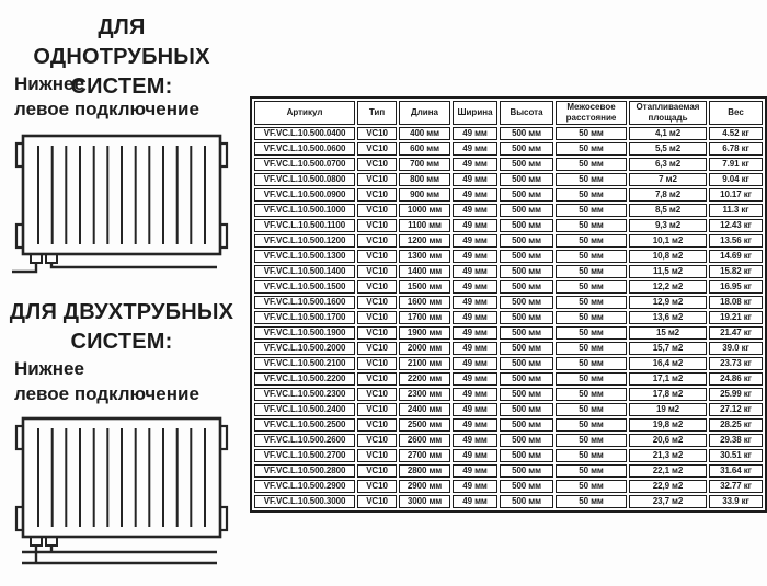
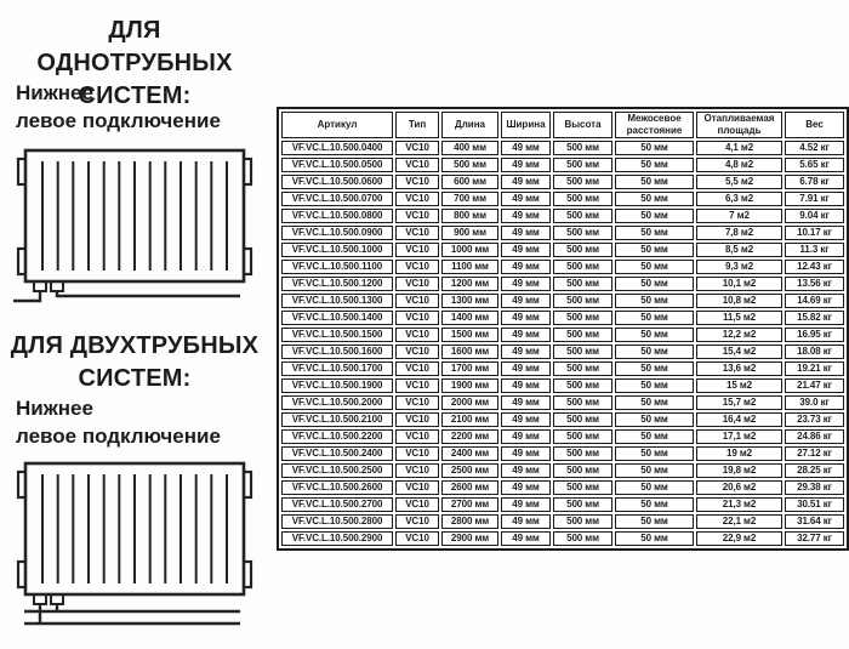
  ДЛЯ ОДНОТРУБНЫХ
  СИСТЕМ:
  Нижнее
  левое подключение
  ДЛЯ ДВУХТРУБНЫХ
  СИСТЕМ:
  Нижнее
  левое подключение
  Артикул	Тип	Длина	Ширина	Высота	Межосевое расстояние	Отапливаемая площадь	Вес
  VF.VC.L.10.500.0400	VC10	400 мм	49 мм	500 мм	50 мм	4,1 м2	4.52 кг
+ VF.VC.L.10.500.0500	VC10	500 мм	49 мм	500 мм	50 мм	4,8 м2	5.65 кг
  VF.VC.L.10.500.0600	VC10	600 мм	49 мм	500 мм	50 мм	5,5 м2	6.78 кг
  VF.VC.L.10.500.0700	VC10	700 мм	49 мм	500 мм	50 мм	6,3 м2	7.91 кг
  VF.VC.L.10.500.0800	VC10	800 мм	49 мм	500 мм	50 мм	7 м2	9.04 кг
  VF.VC.L.10.500.0900	VC10	900 мм	49 мм	500 мм	50 мм	7,8 м2	10.17 кг
  VF.VC.L.10.500.1000	VC10	1000 мм	49 мм	500 мм	50 мм	8,5 м2	11.3 кг
  VF.VC.L.10.500.1100	VC10	1100 мм	49 мм	500 мм	50 мм	9,3 м2	12.43 кг
  VF.VC.L.10.500.1200	VC10	1200 мм	49 мм	500 мм	50 мм	10,1 м2	13.56 кг
  VF.VC.L.10.500.1300	VC10	1300 мм	49 мм	500 мм	50 мм	10,8 м2	14.69 кг
  VF.VC.L.10.500.1400	VC10	1400 мм	49 мм	500 мм	50 мм	11,5 м2	15.82 кг
  VF.VC.L.10.500.1500	VC10	1500 мм	49 мм	500 мм	50 мм	12,2 м2	16.95 кг
- VF.VC.L.10.500.1600	VC10	1600 мм	49 мм	500 мм	50 мм	12,9 м2	18.08 кг
+ VF.VC.L.10.500.1600	VC10	1600 мм	49 мм	500 мм	50 мм	15,4 м2	18.08 кг
  VF.VC.L.10.500.1700	VC10	1700 мм	49 мм	500 мм	50 мм	13,6 м2	19.21 кг
  VF.VC.L.10.500.1900	VC10	1900 мм	49 мм	500 мм	50 мм	15 м2	21.47 кг
  VF.VC.L.10.500.2000	VC10	2000 мм	49 мм	500 мм	50 мм	15,7 м2	39.0 кг
  VF.VC.L.10.500.2100	VC10	2100 мм	49 мм	500 мм	50 мм	16,4 м2	23.73 кг
  VF.VC.L.10.500.2200	VC10	2200 мм	49 мм	500 мм	50 мм	17,1 м2	24.86 кг
- VF.VC.L.10.500.2300	VC10	2300 мм	49 мм	500 мм	50 мм	17,8 м2	25.99 кг
  VF.VC.L.10.500.2400	VC10	2400 мм	49 мм	500 мм	50 мм	19 м2	27.12 кг
  VF.VC.L.10.500.2500	VC10	2500 мм	49 мм	500 мм	50 мм	19,8 м2	28.25 кг
  VF.VC.L.10.500.2600	VC10	2600 мм	49 мм	500 мм	50 мм	20,6 м2	29.38 кг
  VF.VC.L.10.500.2700	VC10	2700 мм	49 мм	500 мм	50 мм	21,3 м2	30.51 кг
  VF.VC.L.10.500.2800	VC10	2800 мм	49 мм	500 мм	50 мм	22,1 м2	31.64 кг
  VF.VC.L.10.500.2900	VC10	2900 мм	49 мм	500 мм	50 мм	22,9 м2	32.77 кг
- VF.VC.L.10.500.3000	VC10	3000 мм	49 мм	500 мм	50 мм	23,7 м2	33.9 кг
